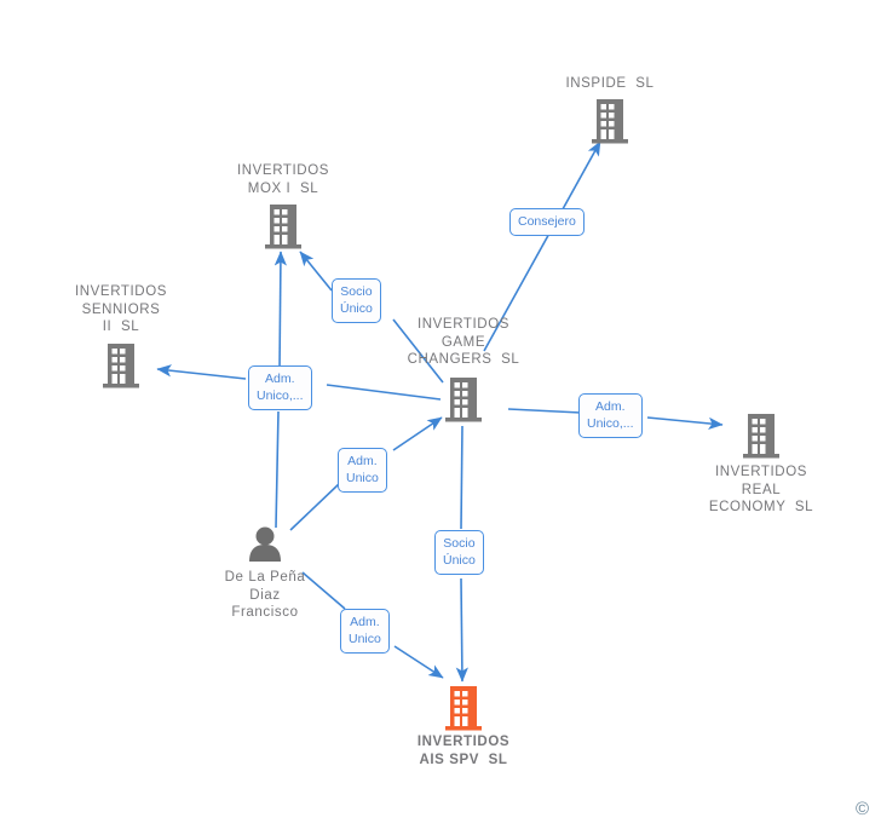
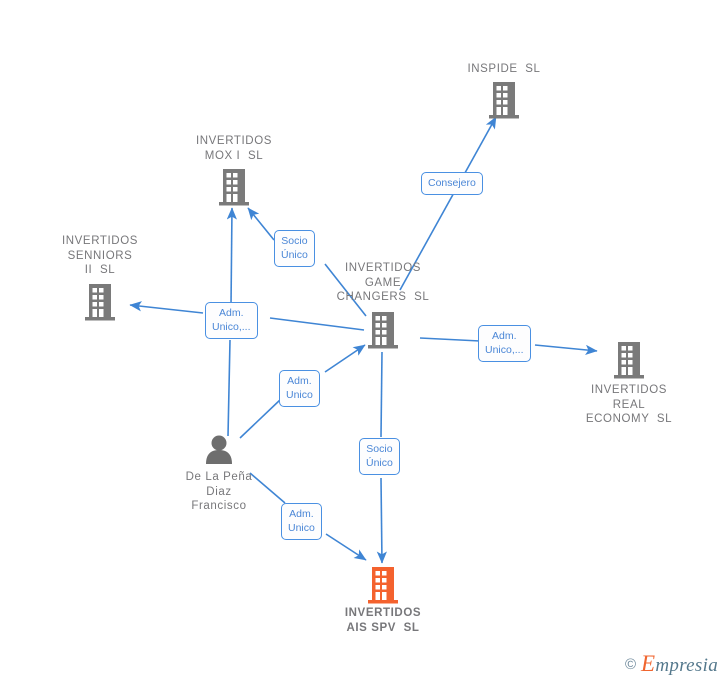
  INSPIDE SL
  INVERTIDOS
  MOX I SL
  INVERTIDOS
  SENNIORS
  II SL
  INVERTIDOS
  GAME
  CHANGERS SL
  INVERTIDOS
  REAL
  ECONOMY SL
  De La Peña
  Diaz
  Francisco
  INVERTIDOS
  AIS SPV SL
  Consejero
  Socio
  Único
  Adm.
  Unico,...
  Adm.
  Unico
  Adm.
  Unico,...
  Socio
  Único
  Adm.
  Unico
  ©
+ Empresia
